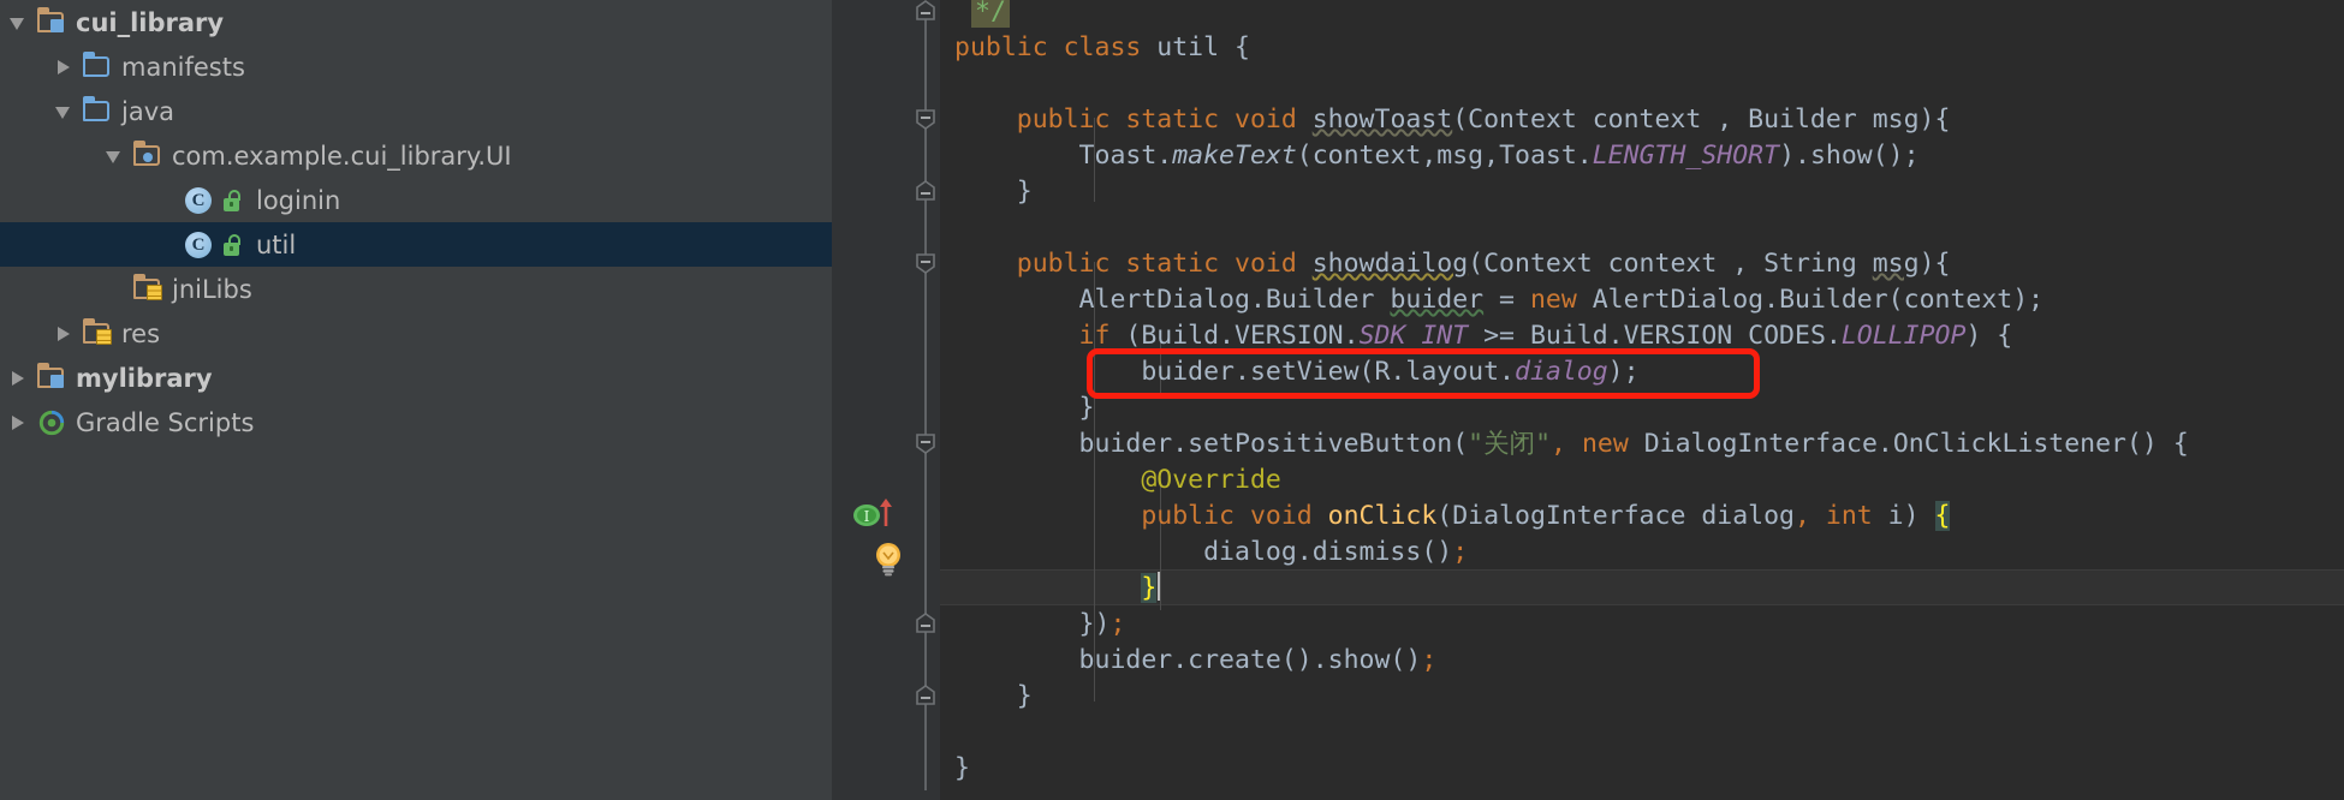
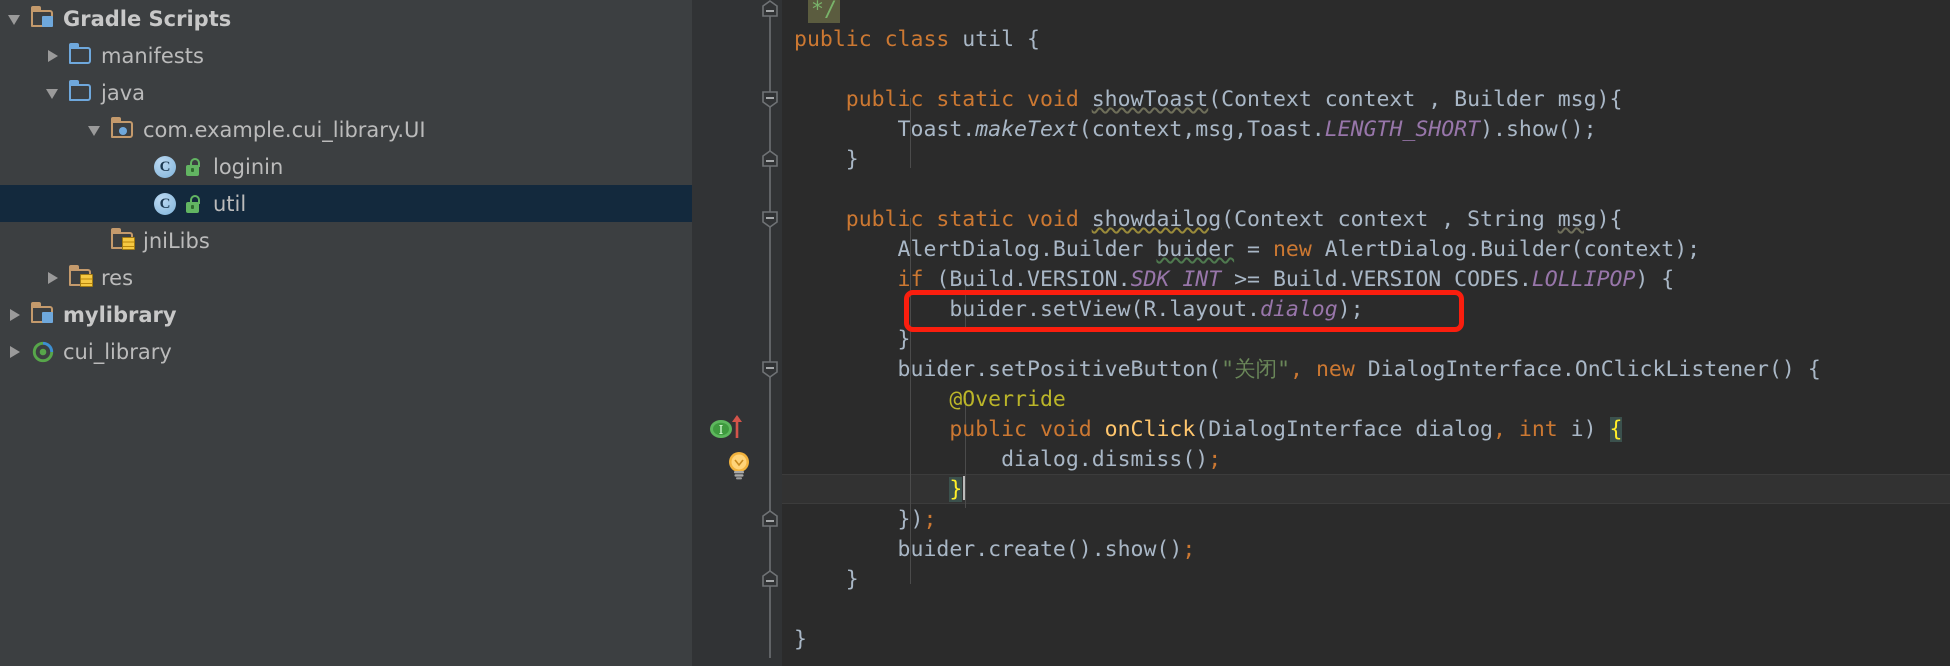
- cui_library
+ Gradle Scripts
  manifests
  java
  com.example.cui_library.UI
  C
  loginin
  C
  util
  jniLibs
  res
  mylibrary
- Gradle Scripts
+ cui_library
  I
  */
  public class util {
  public static void showToast(Context context , Builder msg){
  Toast.makeText(context,msg,Toast.LENGTH_SHORT).show();
  }
  public static void showdailog(Context context , String msg){
  AlertDialog.Builder buider = new AlertDialog.Builder(context);
  if (Build.VERSION.SDK_INT >= Build.VERSION_CODES.LOLLIPOP) {
  buider.setView(R.layout.dialog);
  }
  buider.setPositiveButton("关闭", new DialogInterface.OnClickListener() {
  @Override
  public void onClick(DialogInterface dialog, int i) {
  dialog.dismiss();
  }
  });
  buider.create().show();
  }
  }
